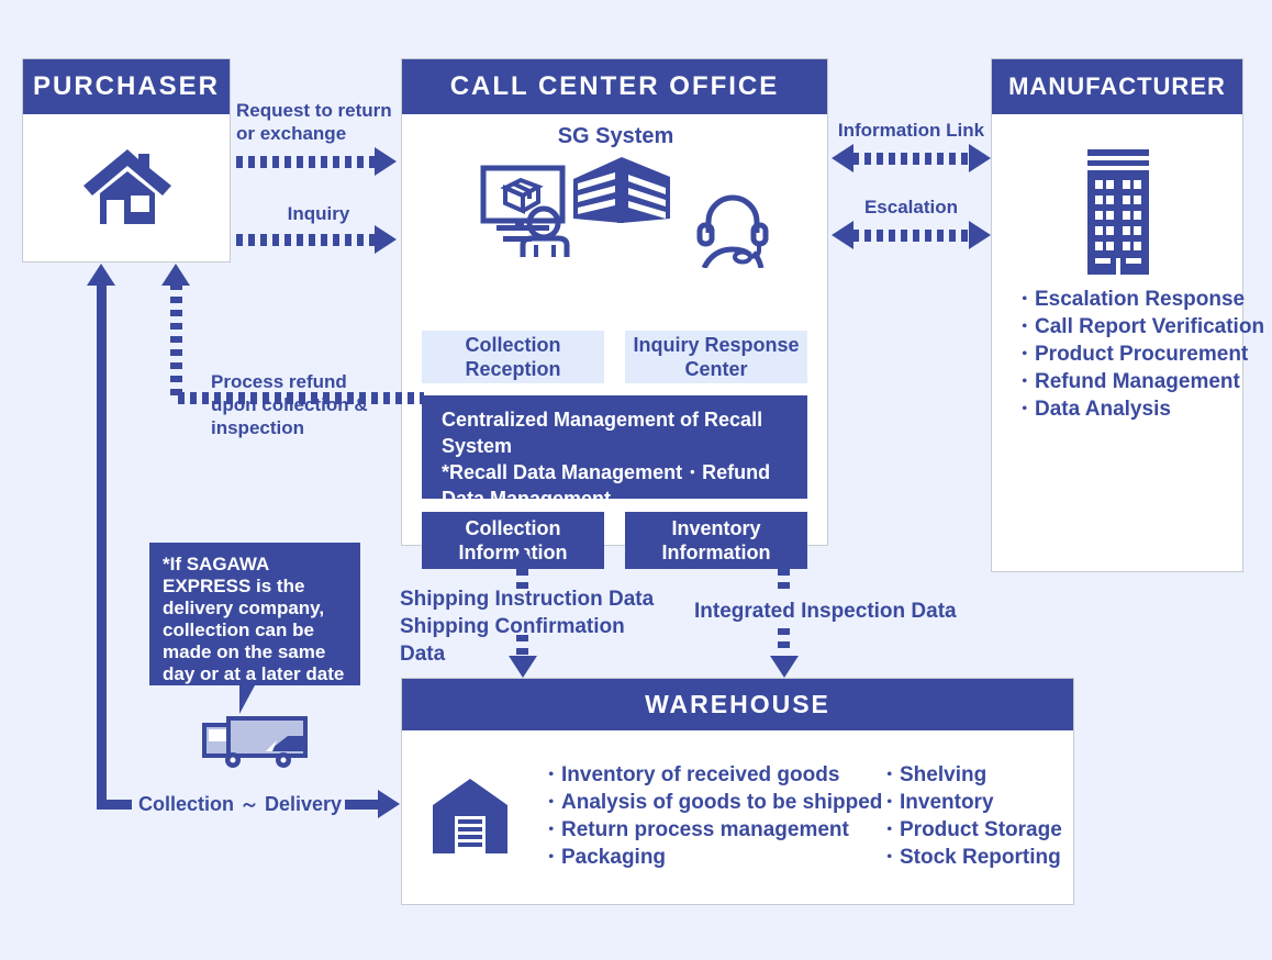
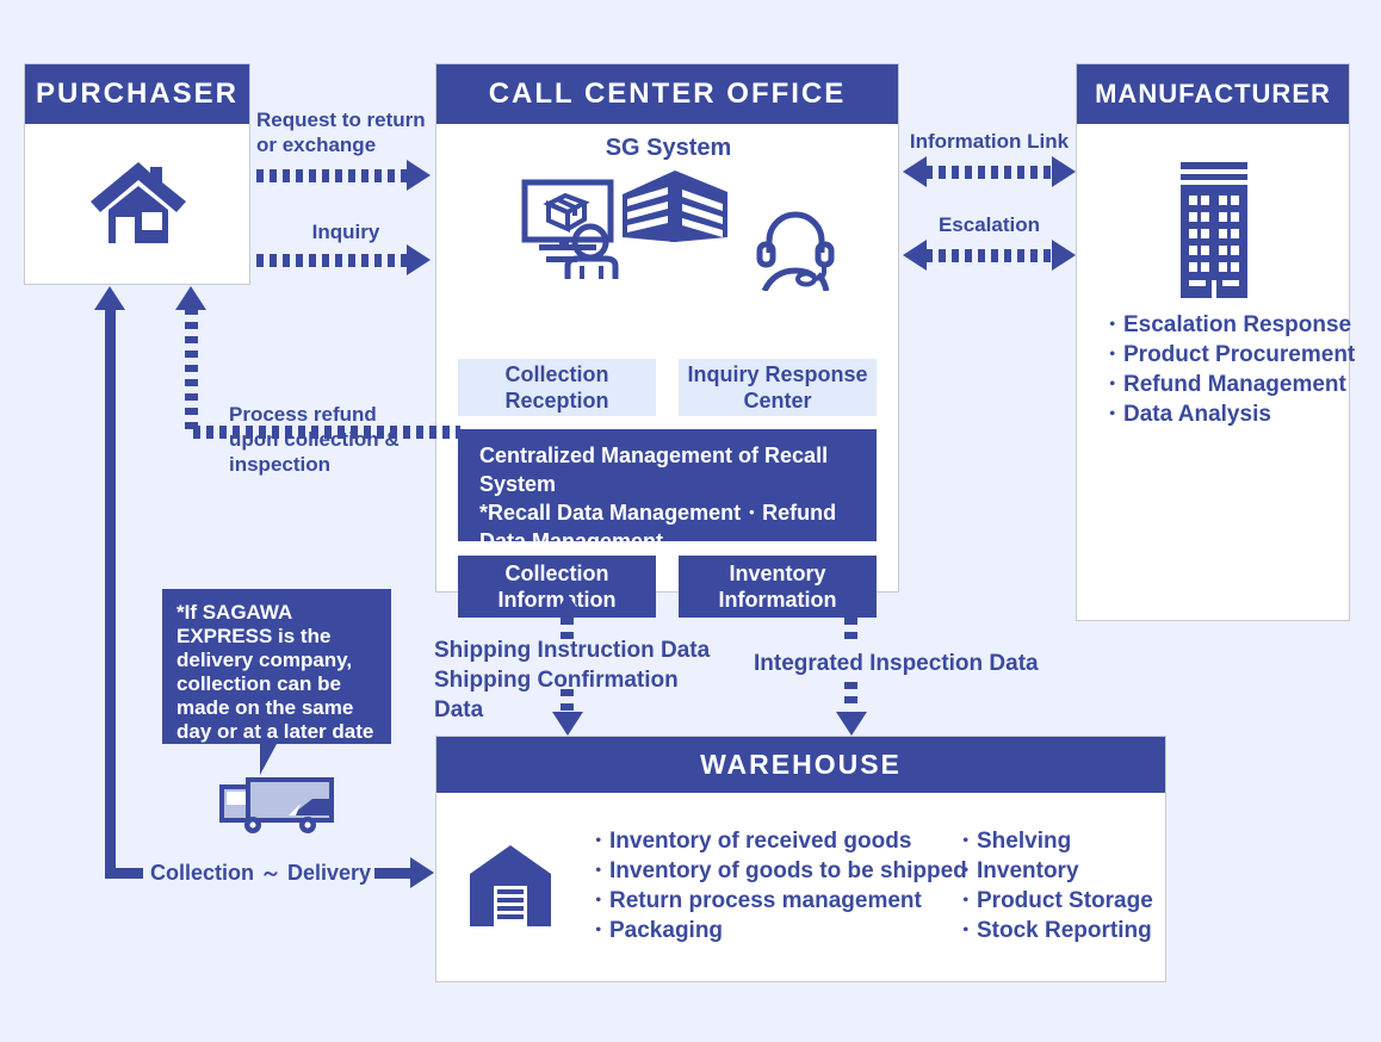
  PURCHASER
  CALL CENTER OFFICE
  SG System
  Collection
  Reception
  Inquiry Response
  Center
  Centralized Management of Recall
  System
  *Recall Data Management・Refund
  Data Management
  Collection
  Information
  Inventory
  Information
  MANUFACTURER
  ・Escalation Response
- ・Call Report Verification
  ・Product Procurement
  ・Refund Management
  ・Data Analysis
  WAREHOUSE
  ・Inventory of received goods
- ・Analysis of goods to be shipped
+ ・Inventory of goods to be shipped
  ・Return process management
  ・Packaging
  ・Shelving
  ・Inventory
  ・Product Storage
  ・Stock Reporting
  Request to return
  or exchange
  Inquiry
  Information Link
  Escalation
  Process refund
  upon collection &
  inspection
  Collection ～ Delivery
  Shipping Instruction Data
  Shipping Confirmation Data
  Integrated Inspection Data
  *If SAGAWA
  EXPRESS is the
  delivery company,
  collection can be
  made on the same
  day or at a later date
